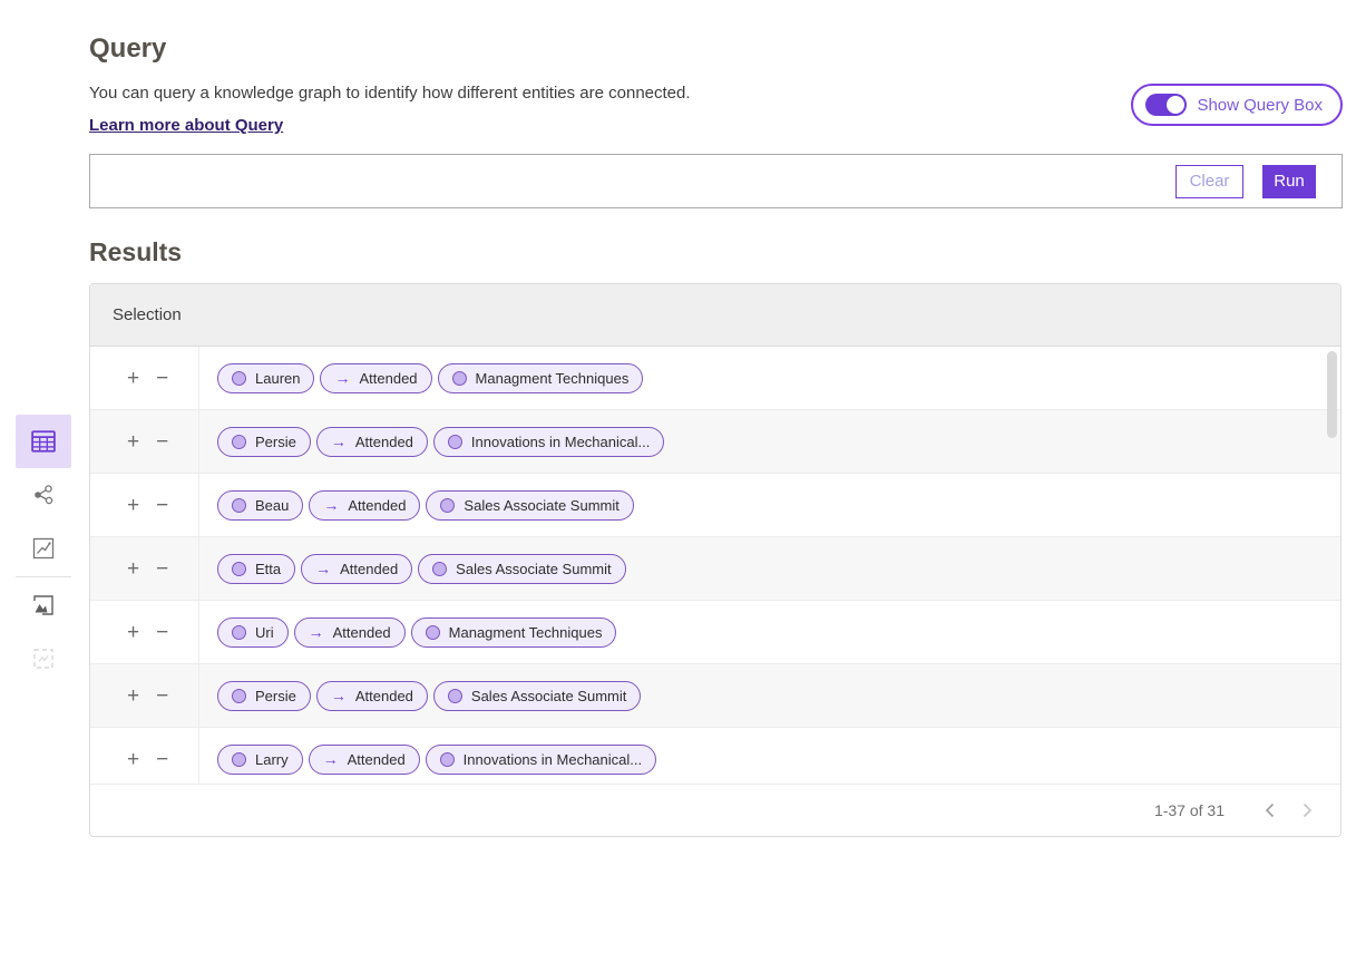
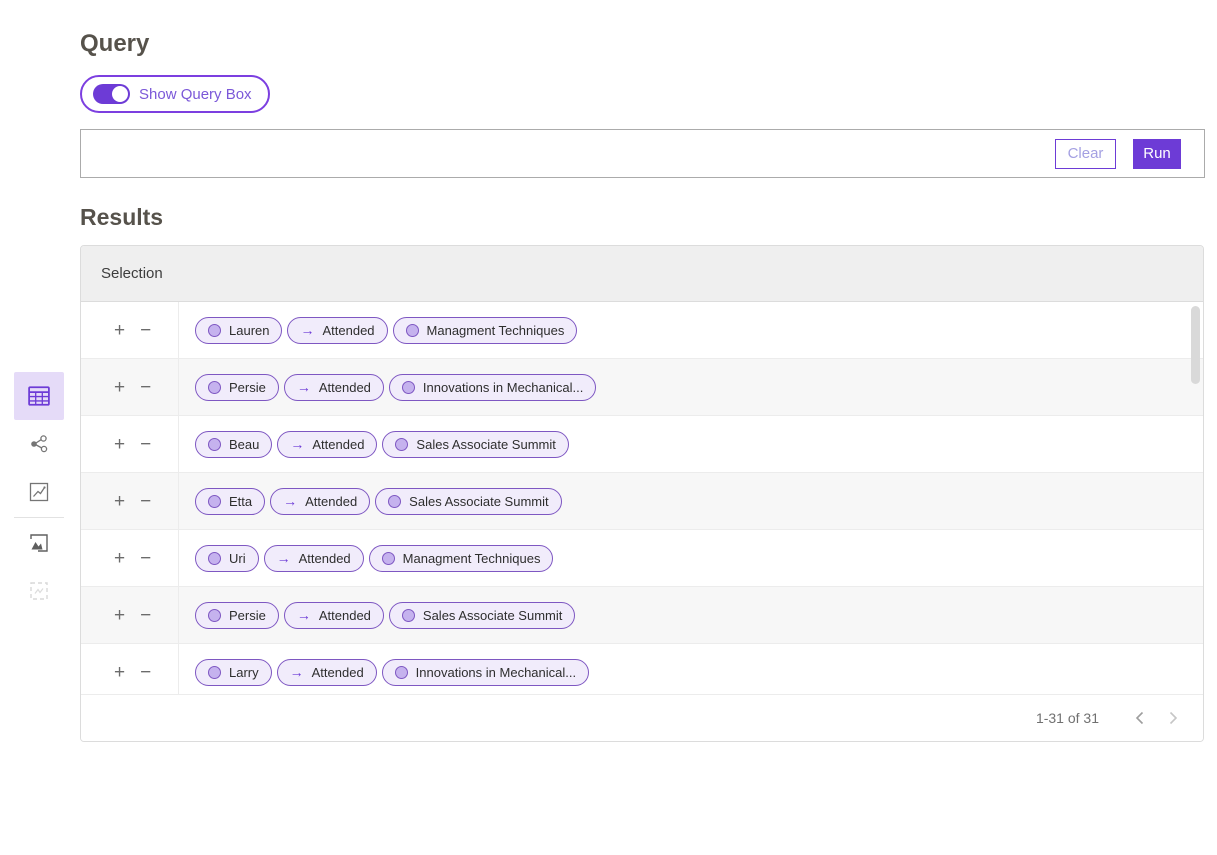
  Query
- You can query a knowledge graph to identify how different entities are connected.
- Learn more about Query
  Show Query Box
  Clear
  Run
  Results
  Selection
  +
  −
  Lauren
  →
  Attended
  Managment Techniques
  +
  −
  Persie
  →
  Attended
  Innovations in Mechanical...
  +
  −
  Beau
  →
  Attended
  Sales Associate Summit
  +
  −
  Etta
  →
  Attended
  Sales Associate Summit
  +
  −
  Uri
  →
  Attended
  Managment Techniques
  +
  −
  Persie
  →
  Attended
  Sales Associate Summit
  +
  −
  Larry
  →
  Attended
  Innovations in Mechanical...
- 1-37 of 31
+ 1-31 of 31
